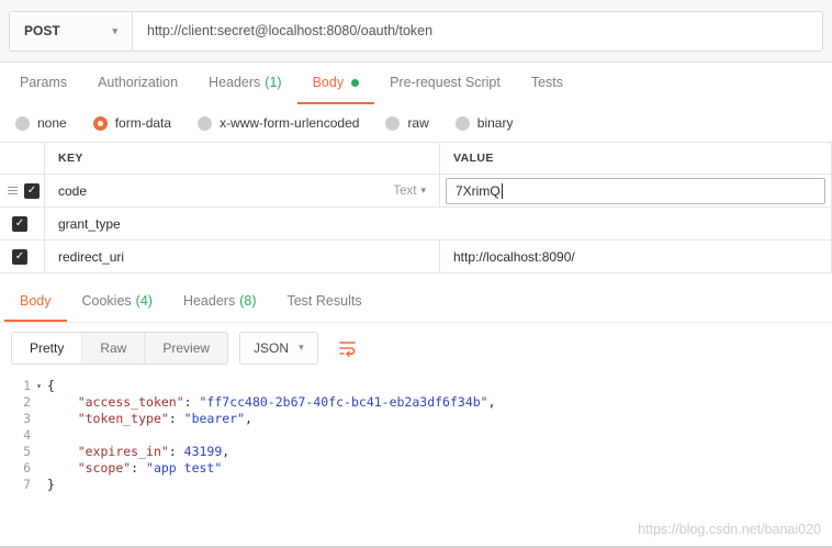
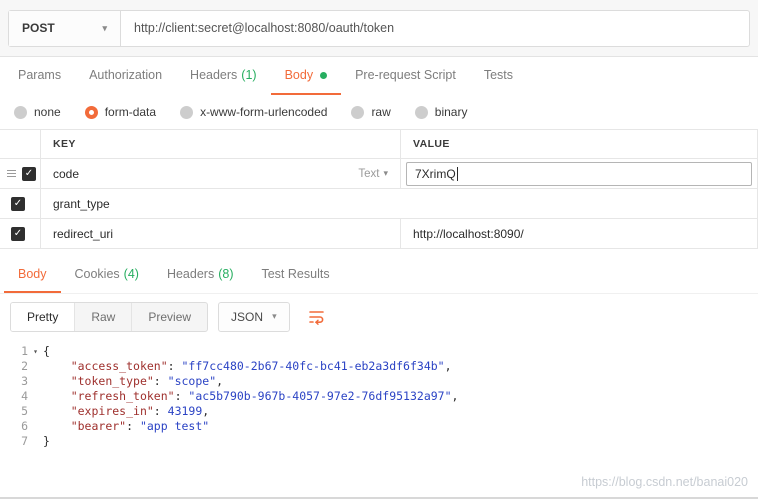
  POST
  ▾
  http://client:secret@localhost:8080/oauth/token
  Params
  Authorization
  Headers
  (1)
  Body
  Pre-request Script
  Tests
  none
  form-data
  x-www-form-urlencoded
  raw
  binary
  KEY
  VALUE
  ✓
  code
  Text
  ▾
  7XrimQ
  ✓
  grant_type
  ✓
  redirect_uri
  http://localhost:8090/
  Body
  Cookies
  (4)
  Headers
  (8)
  Test Results
  Pretty
  Raw
  Preview
  JSON
  ▾
  1
  ▾
  {
  2
  "access_token": "ff7cc480-2b67-40fc-bc41-eb2a3df6f34b",
  3
- "token_type": "bearer",
+ "token_type": "scope",
  4
+ "refresh_token": "ac5b790b-967b-4057-97e2-76df95132a97",
  5
  "expires_in": 43199,
  6
- "scope": "app test"
+ "bearer": "app test"
  7
  }
  https://blog.csdn.net/banai020
